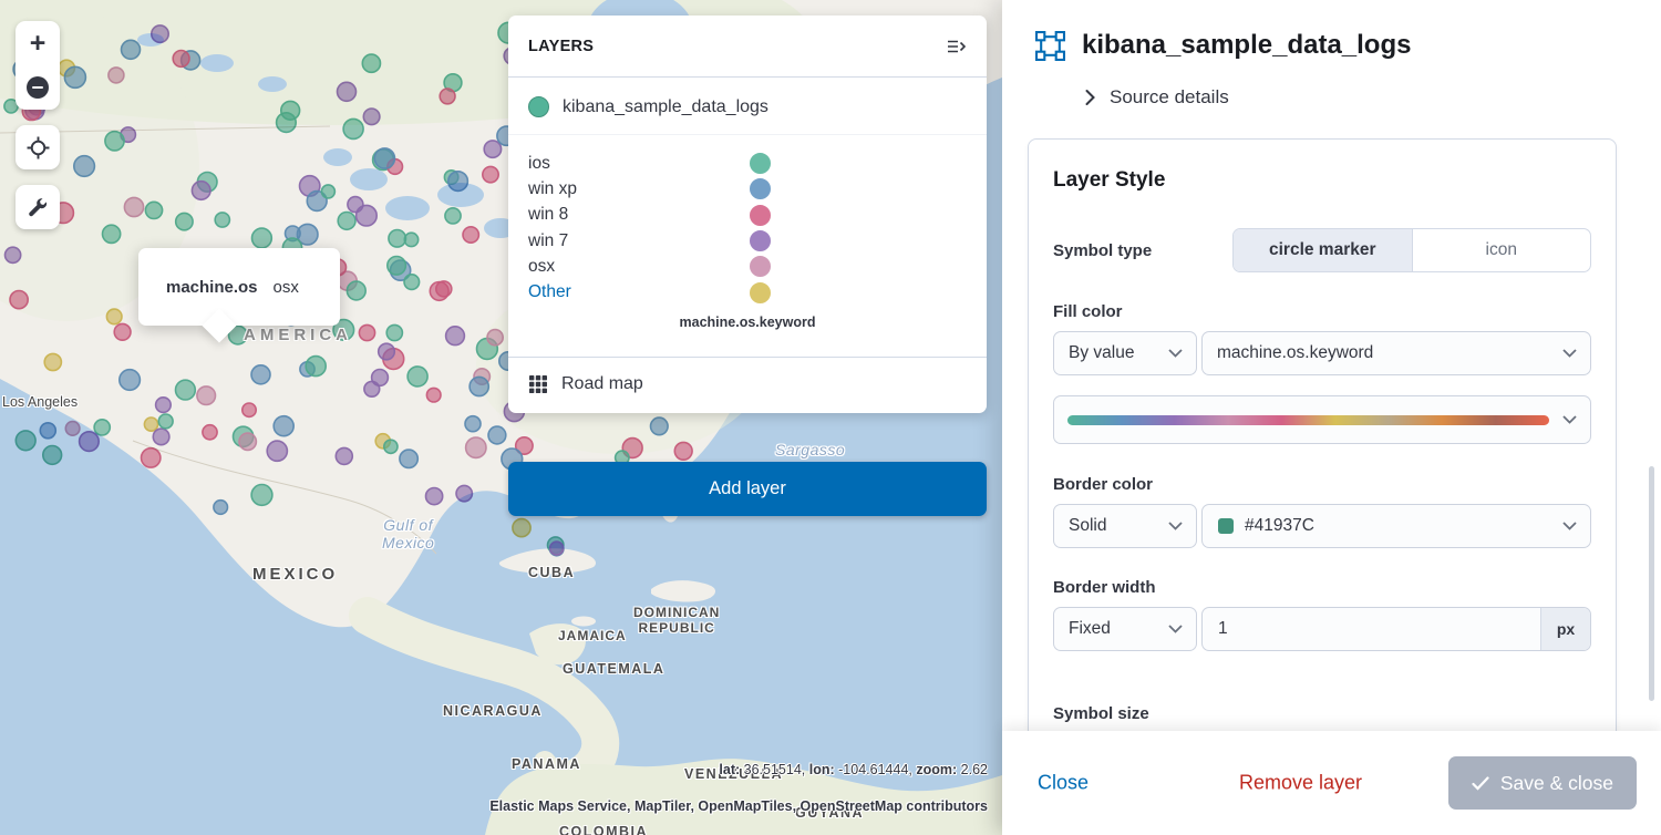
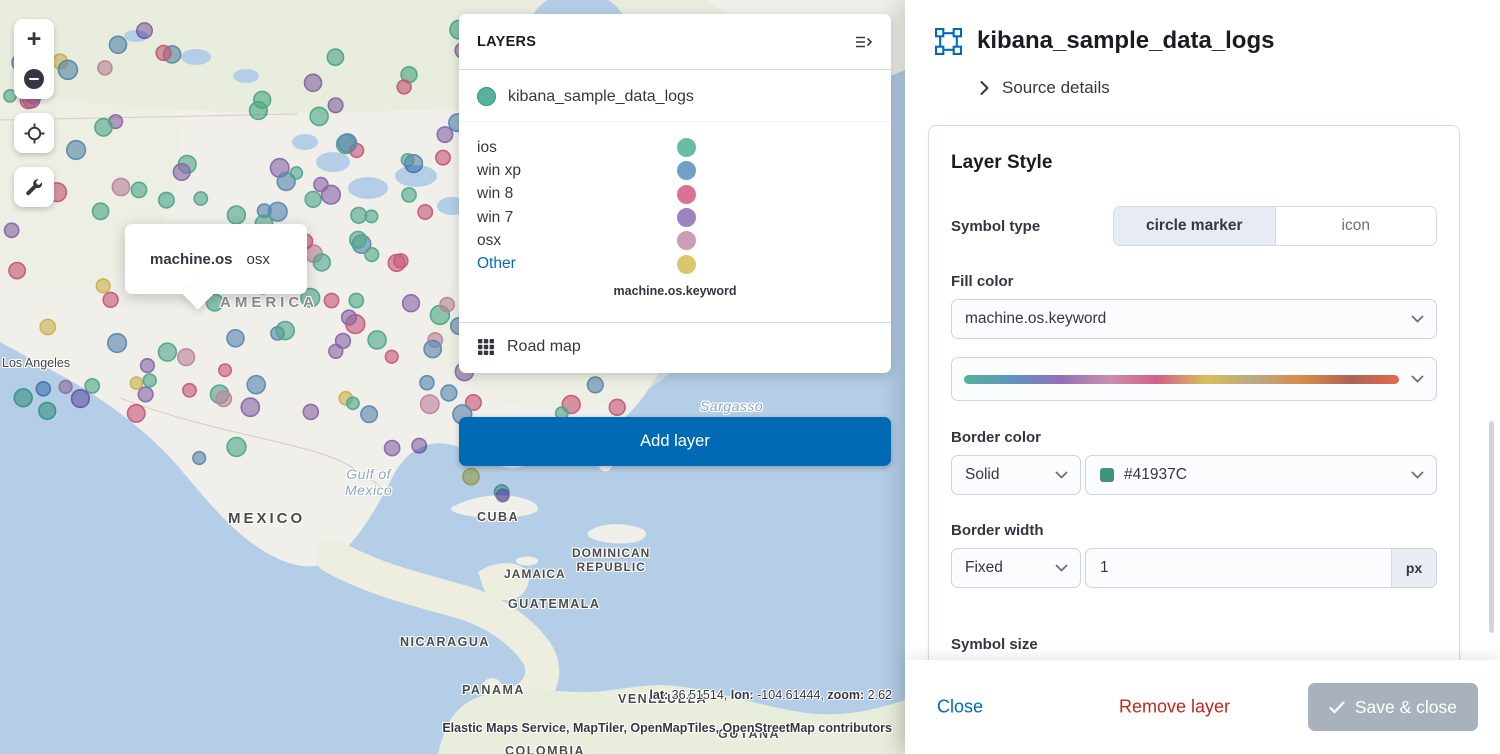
  Los Angeles
  AMERICA
  MEXICO
  Gulf of
  Mexico
  Sargasso
  CUBA
  JAMAICA
  DOMINICAN
  REPUBLIC
  GUATEMALA
  NICARAGUA
  PANAMA
  VENEZUELA
  GUYANA
  COLOMBIA
  machine.os
  osx
  +
  lat: 36.51514, lon: -104.61444, zoom: 2.62
  Elastic Maps Service, MapTiler, OpenMapTiles, OpenStreetMap contributors
  LAYERS
  kibana_sample_data_logs
  ios
  win xp
  win 8
  win 7
  osx
  Other
  machine.os.keyword
  Road map
  Add layer
  kibana_sample_data_logs
  Source details
  Layer Style
  Symbol type
  circle marker
  icon
  Fill color
- By value
  machine.os.keyword
  Border color
  Solid
  #41937C
  Border width
  Fixed
  1
  px
  Symbol size
  Close
  Remove layer
  Save & close
